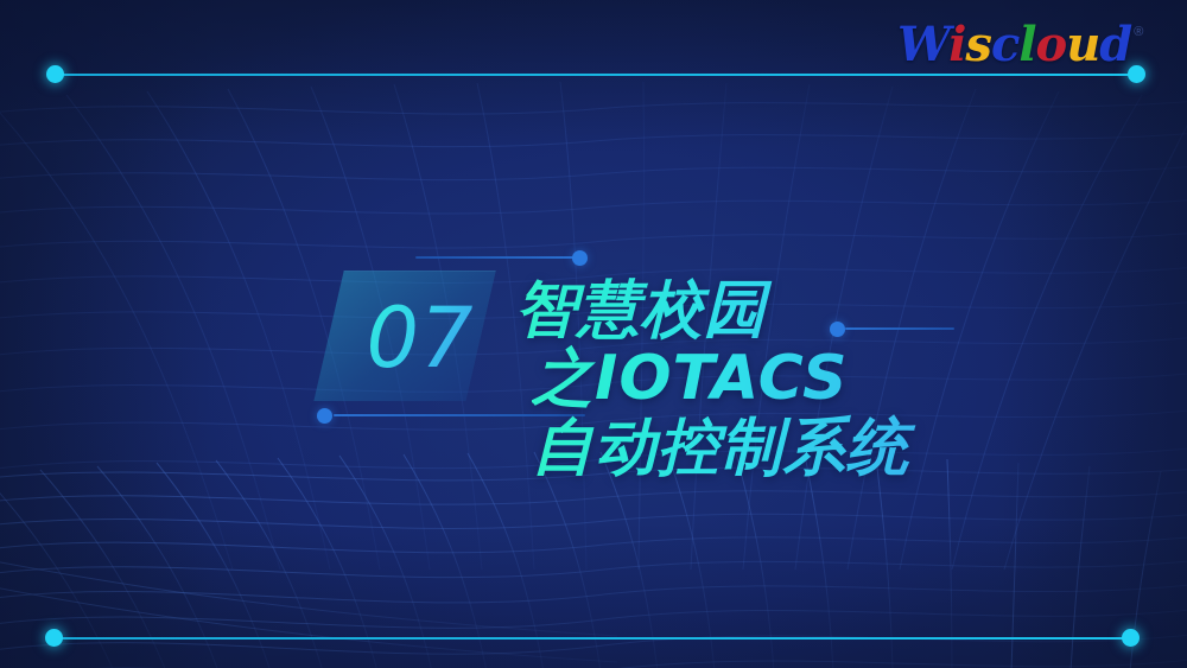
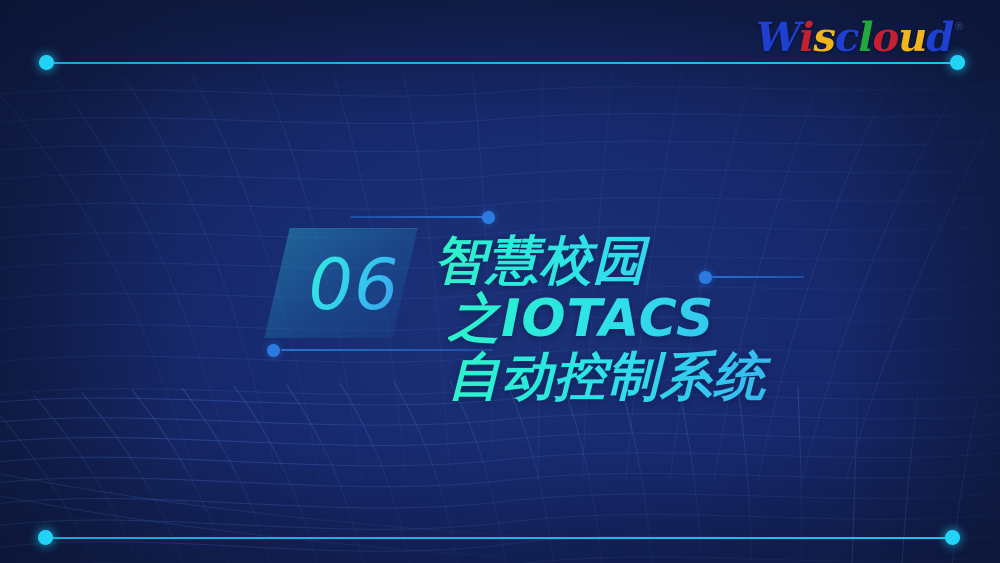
- 07
+ 06
  智慧校园
  之IOTACS
  自动控制系统
  Wiscloud
  ®
